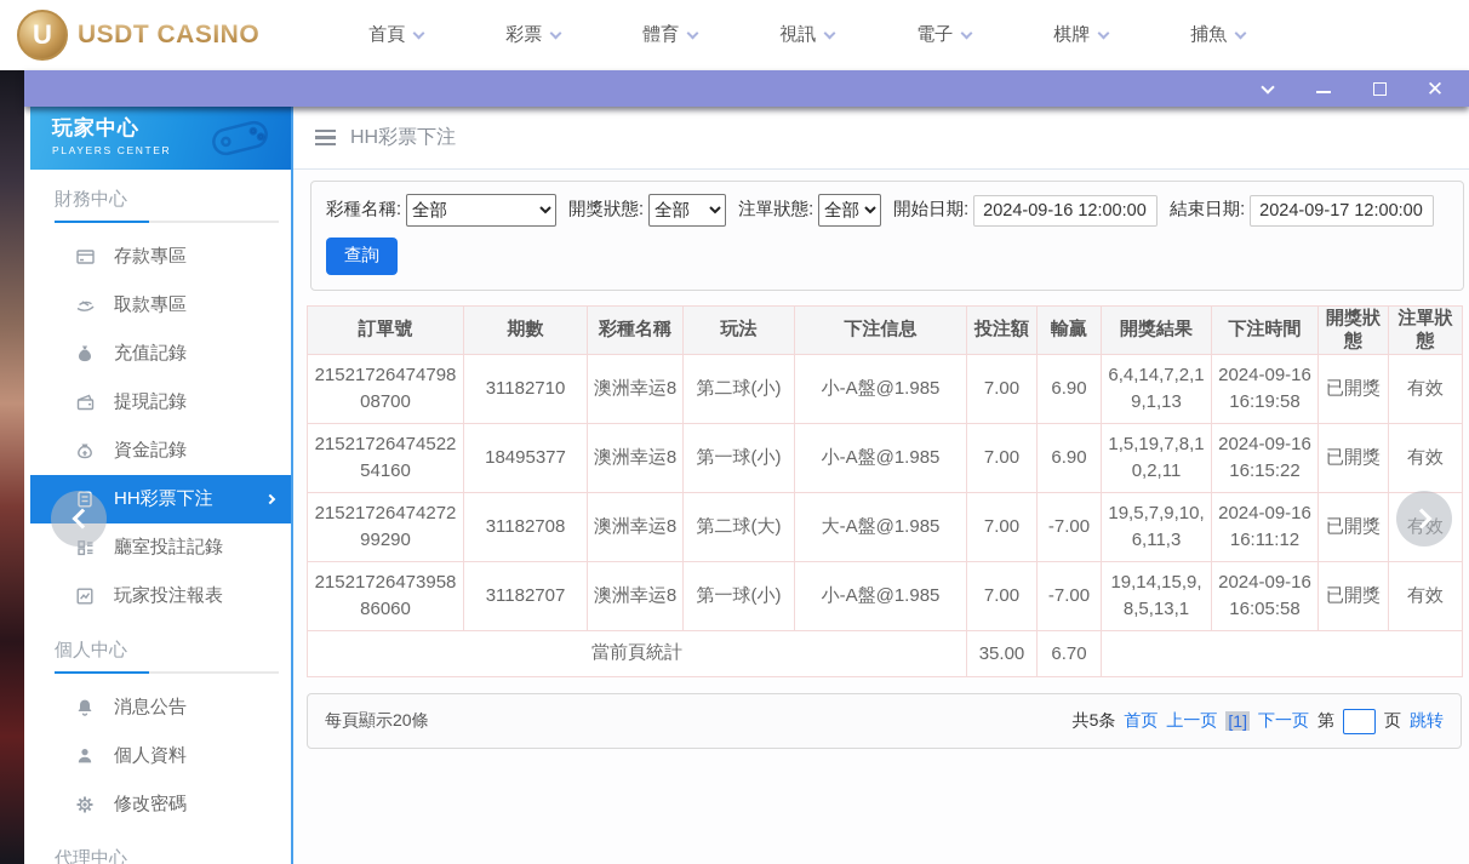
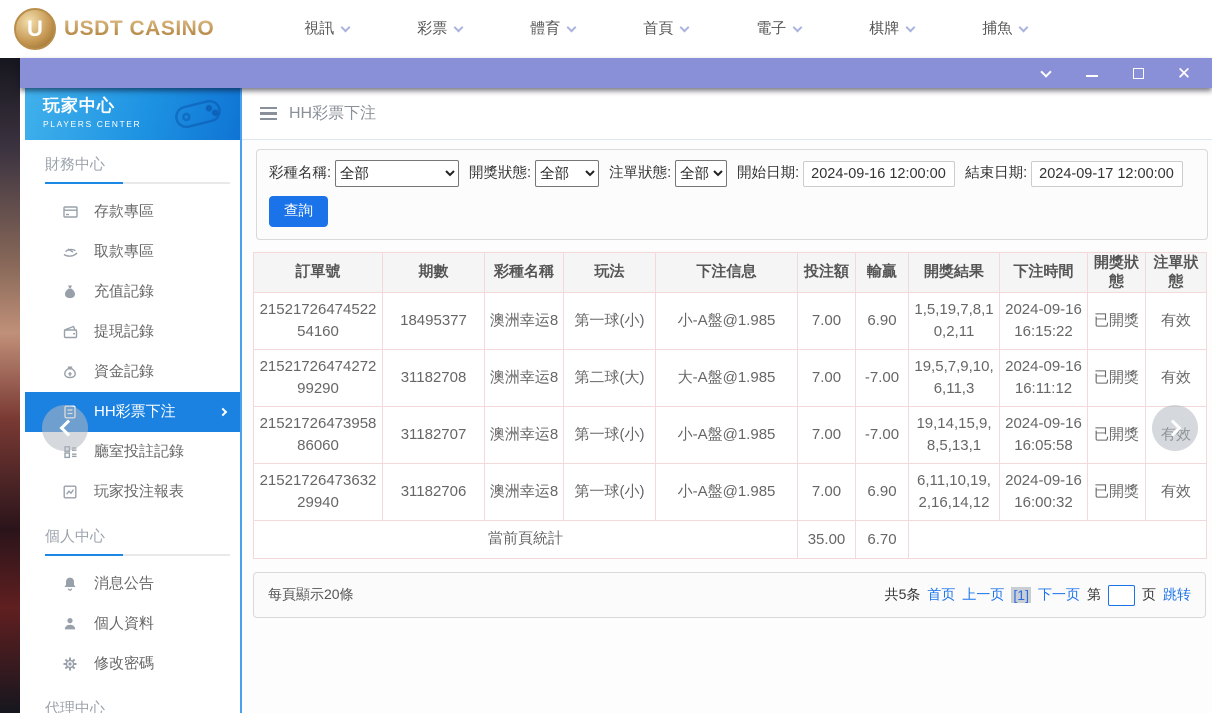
  U
  USDT CASINO
- 首頁
+ 視訊
  彩票
  體育
- 視訊
+ 首頁
  電子
  棋牌
  捕魚
  ✕
  玩家中心
  PLAYERS CENTER
  財務中心
  存款專區
  取款專區
  充值記錄
  提現記錄
  資金記錄
  HH彩票下注
  廳室投註記錄
  玩家投注報表
  個人中心
  消息公告
  個人資料
  修改密碼
  代理中心
  HH彩票下注
  彩種名稱:
  全部
  開獎狀態:
  全部
  注單狀態:
  全部
  開始日期:
  2024-09-16 12:00:00
  結束日期:
  2024-09-17 12:00:00
  查詢
  訂單號	期數	彩種名稱	玩法	下注信息	投注額	輸贏	開獎結果	下注時間	開獎狀態	注單狀態
- 2152172647479808700	31182710	澳洲幸运8	第二球(小)	小-A盤@1.985	7.00	6.90	6,4,14,7,2,19,1,13	2024-09-16 16:19:58	已開獎	有效
  2152172647452254160	18495377	澳洲幸运8	第一球(小)	小-A盤@1.985	7.00	6.90	1,5,19,7,8,10,2,11	2024-09-16 16:15:22	已開獎	有效
  2152172647427299290	31182708	澳洲幸运8	第二球(大)	大-A盤@1.985	7.00	-7.00	19,5,7,9,10,6,11,3	2024-09-16 16:11:12	已開獎	有效
  2152172647395886060	31182707	澳洲幸运8	第一球(小)	小-A盤@1.985	7.00	-7.00	19,14,15,9,8,5,13,1	2024-09-16 16:05:58	已開獎	有效
+ 2152172647363229940	31182706	澳洲幸运8	第一球(小)	小-A盤@1.985	7.00	6.90	6,11,10,19,2,16,14,12	2024-09-16 16:00:32	已開獎	有效
  當前頁統計	35.00	6.70
  每頁顯示20條
  共5条
  首页
  上一页
  [1]
  下一页
  第
  页
  跳转
